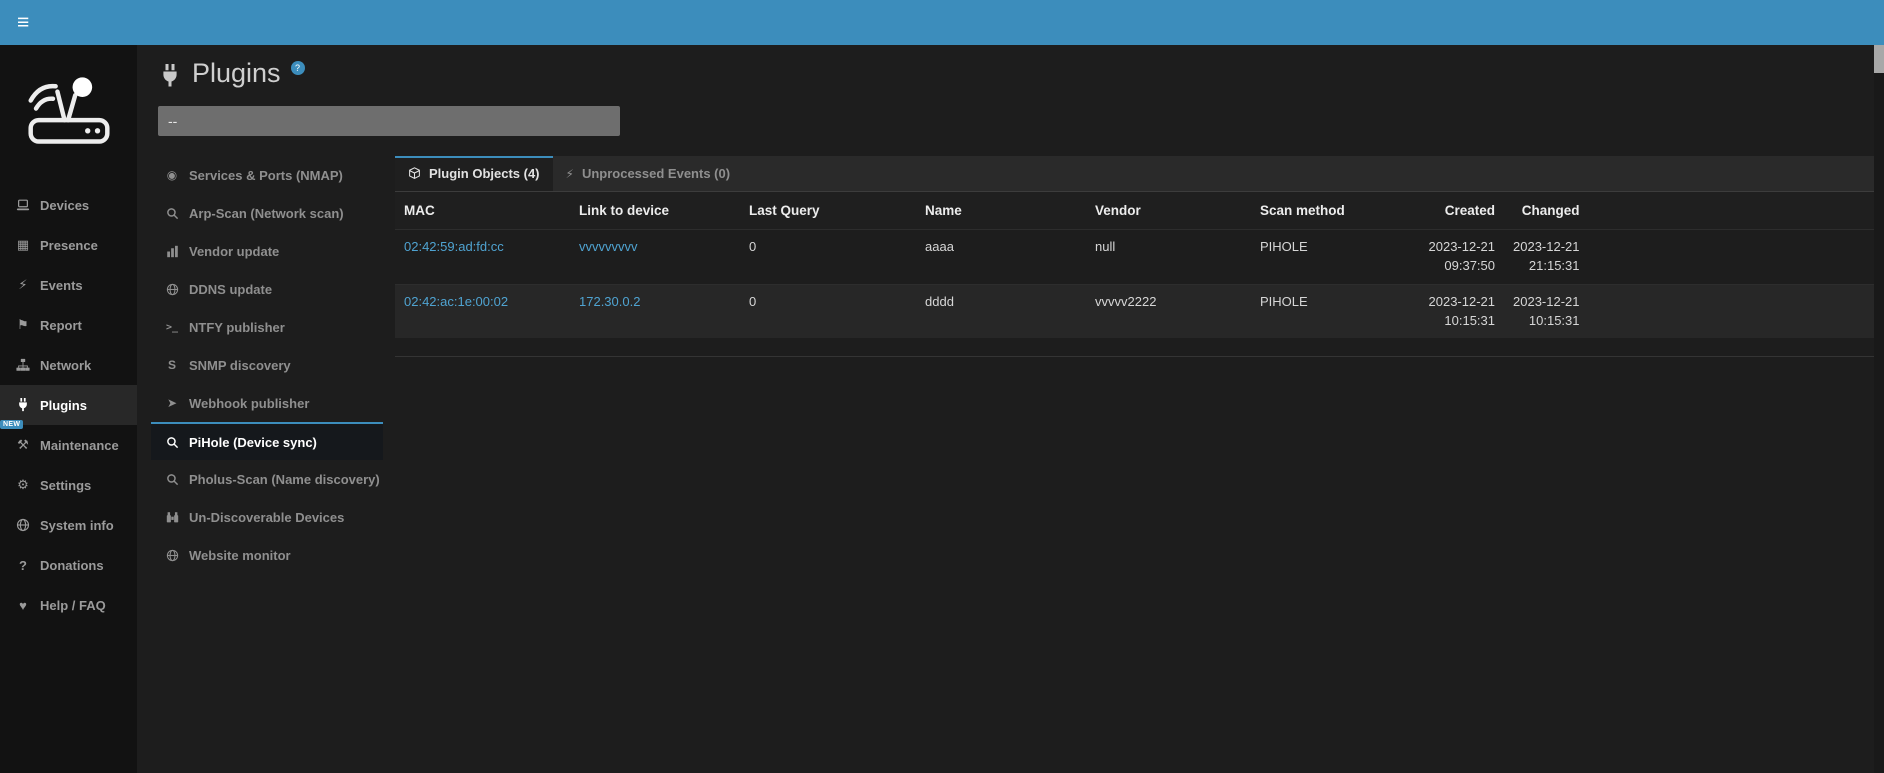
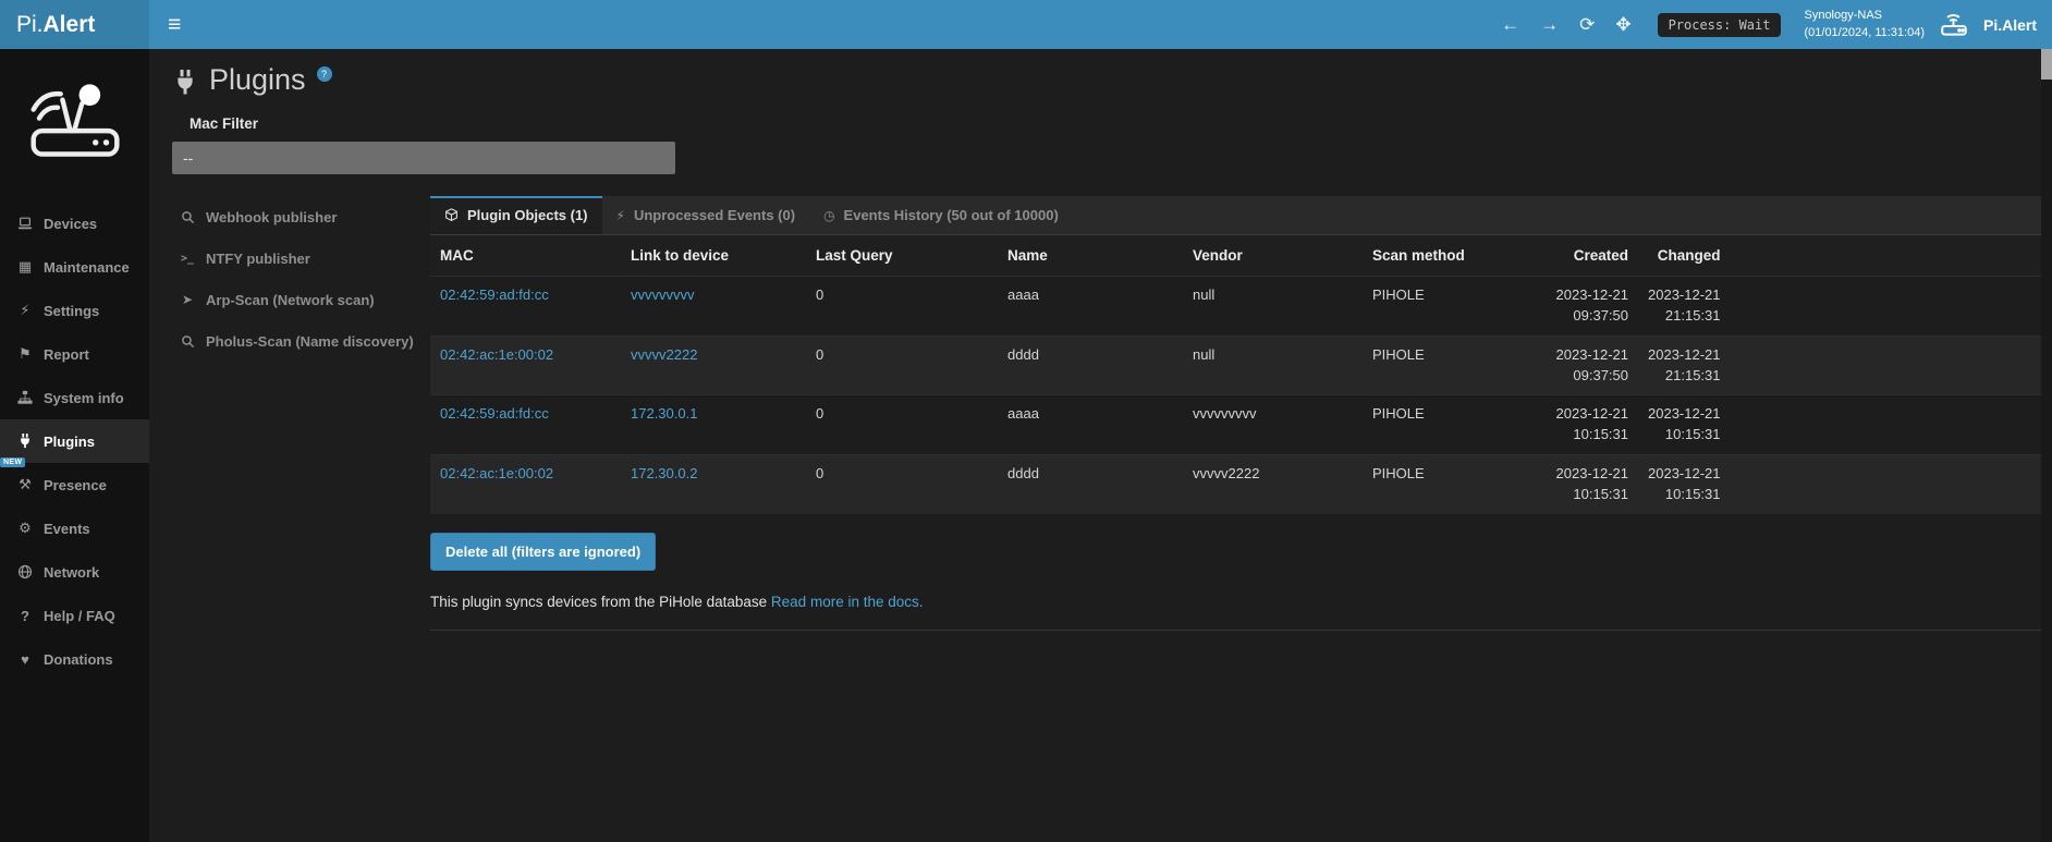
+ Pi.
+ Alert
  ≡
+ ←
+ →
+ ⟳
+ ✥
+ Process: Wait
+ Synology-NAS
+ (01/01/2024, 11:31:04)
+ Pi.Alert
  Devices
  ▦
- Presence
+ Maintenance
  ⚡
- Events
+ Settings
  ⚑
  Report
- Network
+ System info
  Plugins
  ⚒
- Maintenance
+ Presence
  ⚙
- Settings
+ Events
- System info
+ Network
  ?
- Donations
+ Help / FAQ
  ♥
- Help / FAQ
+ Donations
  Plugins
  ?
+ Mac Filter
  --
- ◉
- Services & Ports (NMAP)
- Arp-Scan (Network scan)
+ Webhook publisher
- Vendor update
- DDNS update
  >_
  NTFY publisher
- S
- SNMP discovery
  ➤
- Webhook publisher
+ Arp-Scan (Network scan)
- PiHole (Device sync)
  Pholus-Scan (Name discovery)
- Un-Discoverable Devices
- Website monitor
- Plugin Objects (4)
+ Plugin Objects (1)
  ⚡
  Unprocessed Events (0)
+ ◷
+ Events History (50 out of 10000)
  MAC	Link to device	Last Query	Name	Vendor	Scan method	Created	Changed
  02:42:59:ad:fd:cc	vvvvvvvvv	0	aaaa	null	PIHOLE	2023-12-2109:37:50	2023-12-2121:15:31
+ 02:42:ac:1e:00:02	vvvvv2222	0	dddd	null	PIHOLE	2023-12-2109:37:50	2023-12-2121:15:31
+ 02:42:59:ad:fd:cc	172.30.0.1	0	aaaa	vvvvvvvvv	PIHOLE	2023-12-2110:15:31	2023-12-2110:15:31
  02:42:ac:1e:00:02	172.30.0.2	0	dddd	vvvvv2222	PIHOLE	2023-12-2110:15:31	2023-12-2110:15:31
+ Delete all (filters are ignored)
+ This plugin syncs devices from the PiHole database Read more in the docs.
